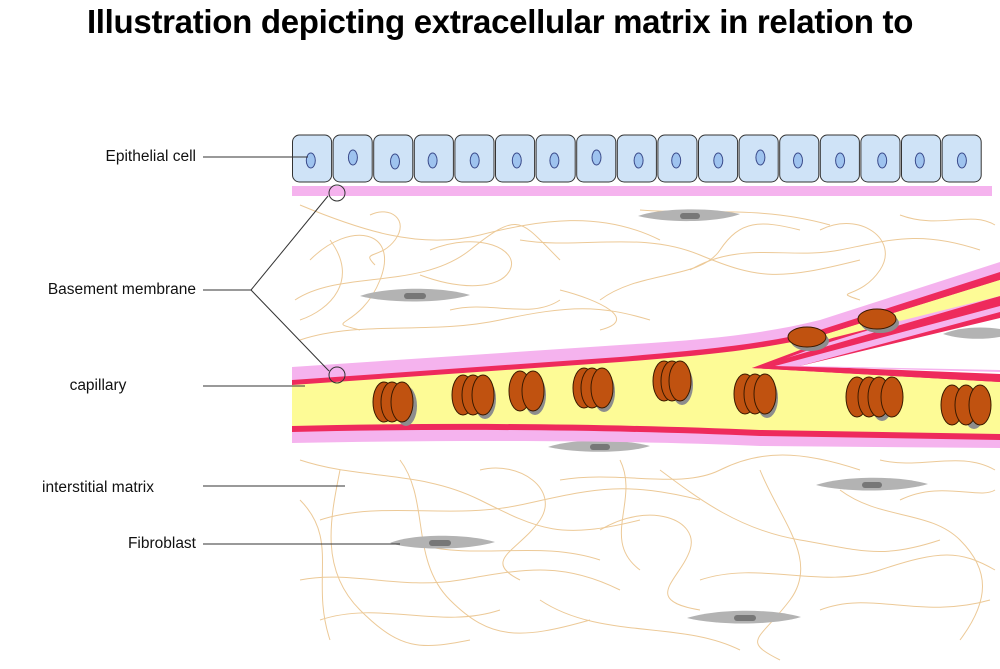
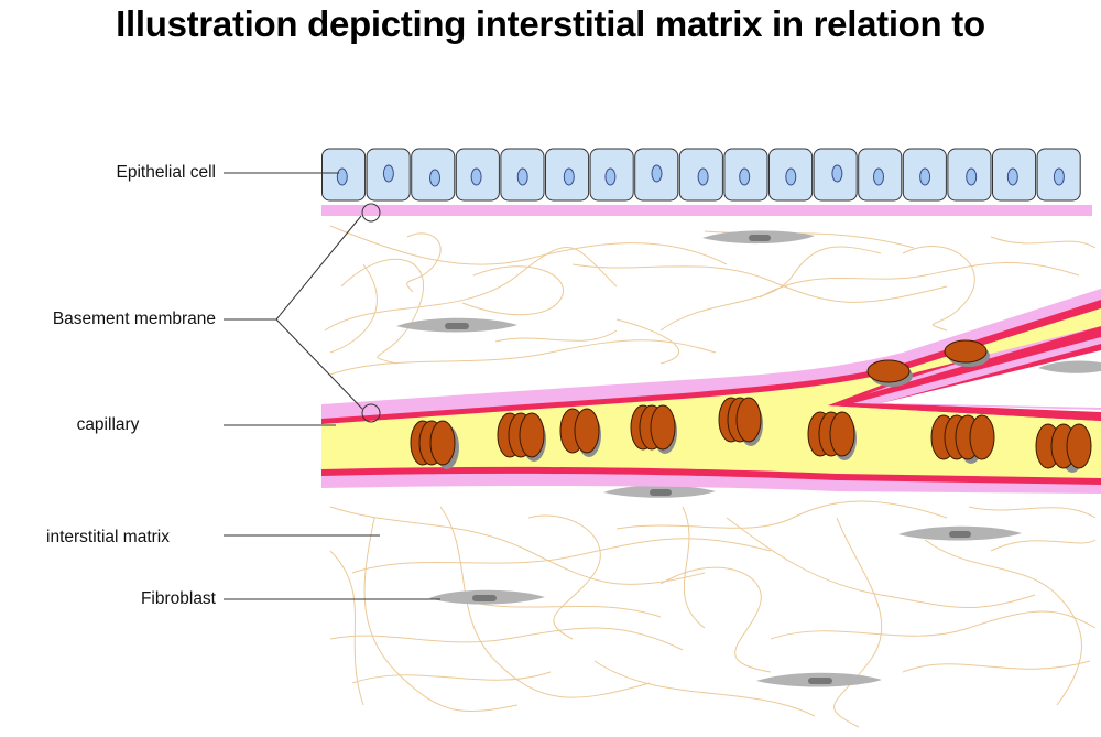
- Illustration depicting extracellular matrix in relation to
+ Illustration depicting interstitial matrix in relation to
  Epithelial cell
  Basement membrane
  capillary
  interstitial matrix
  Fibroblast
